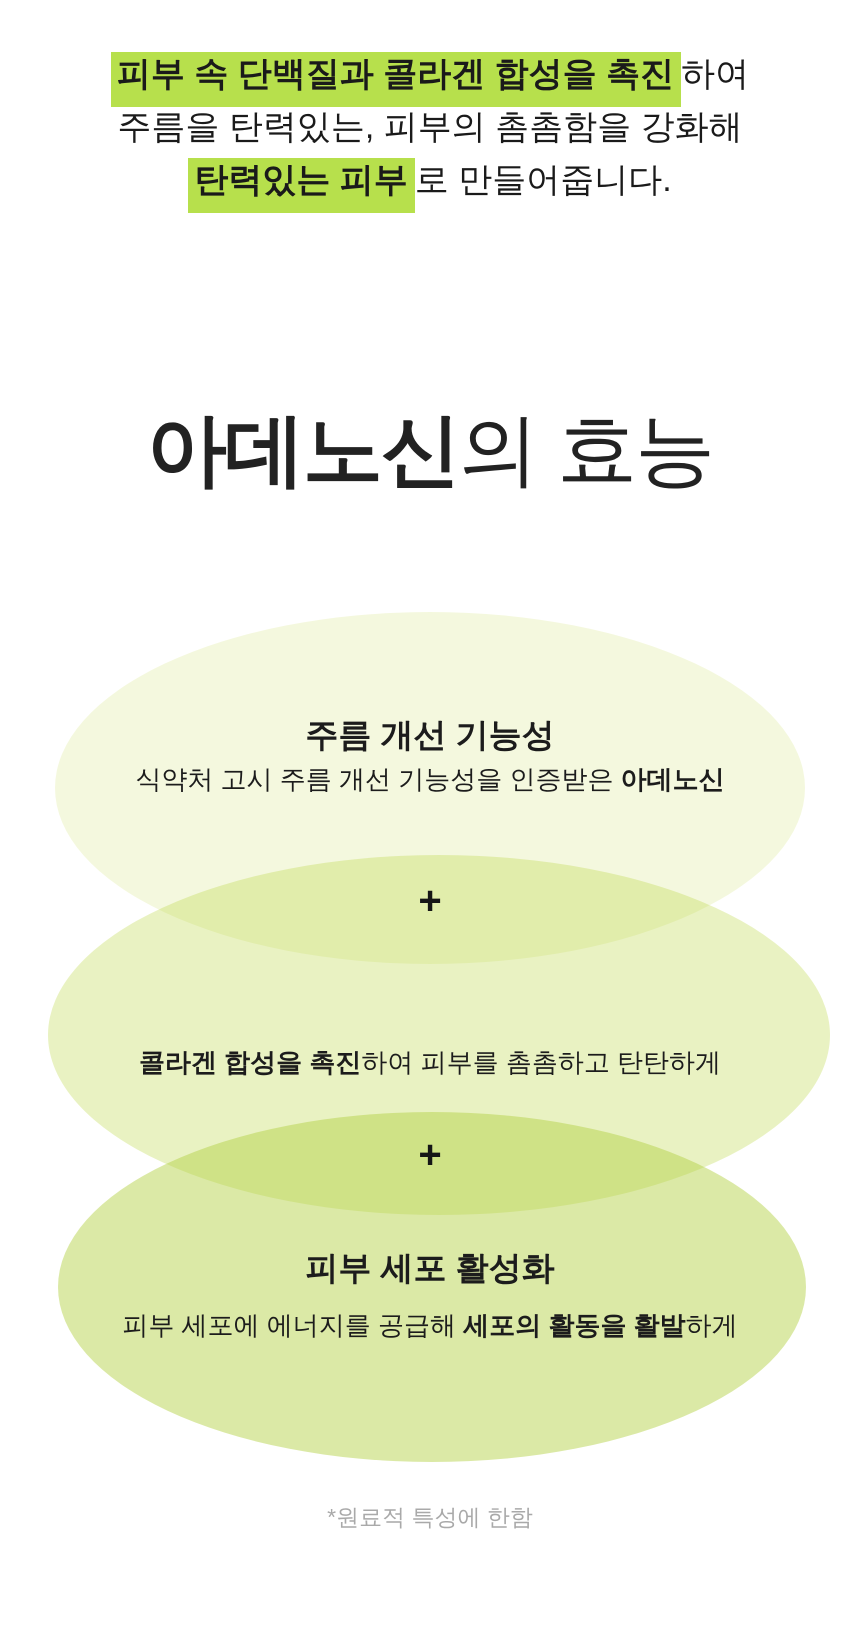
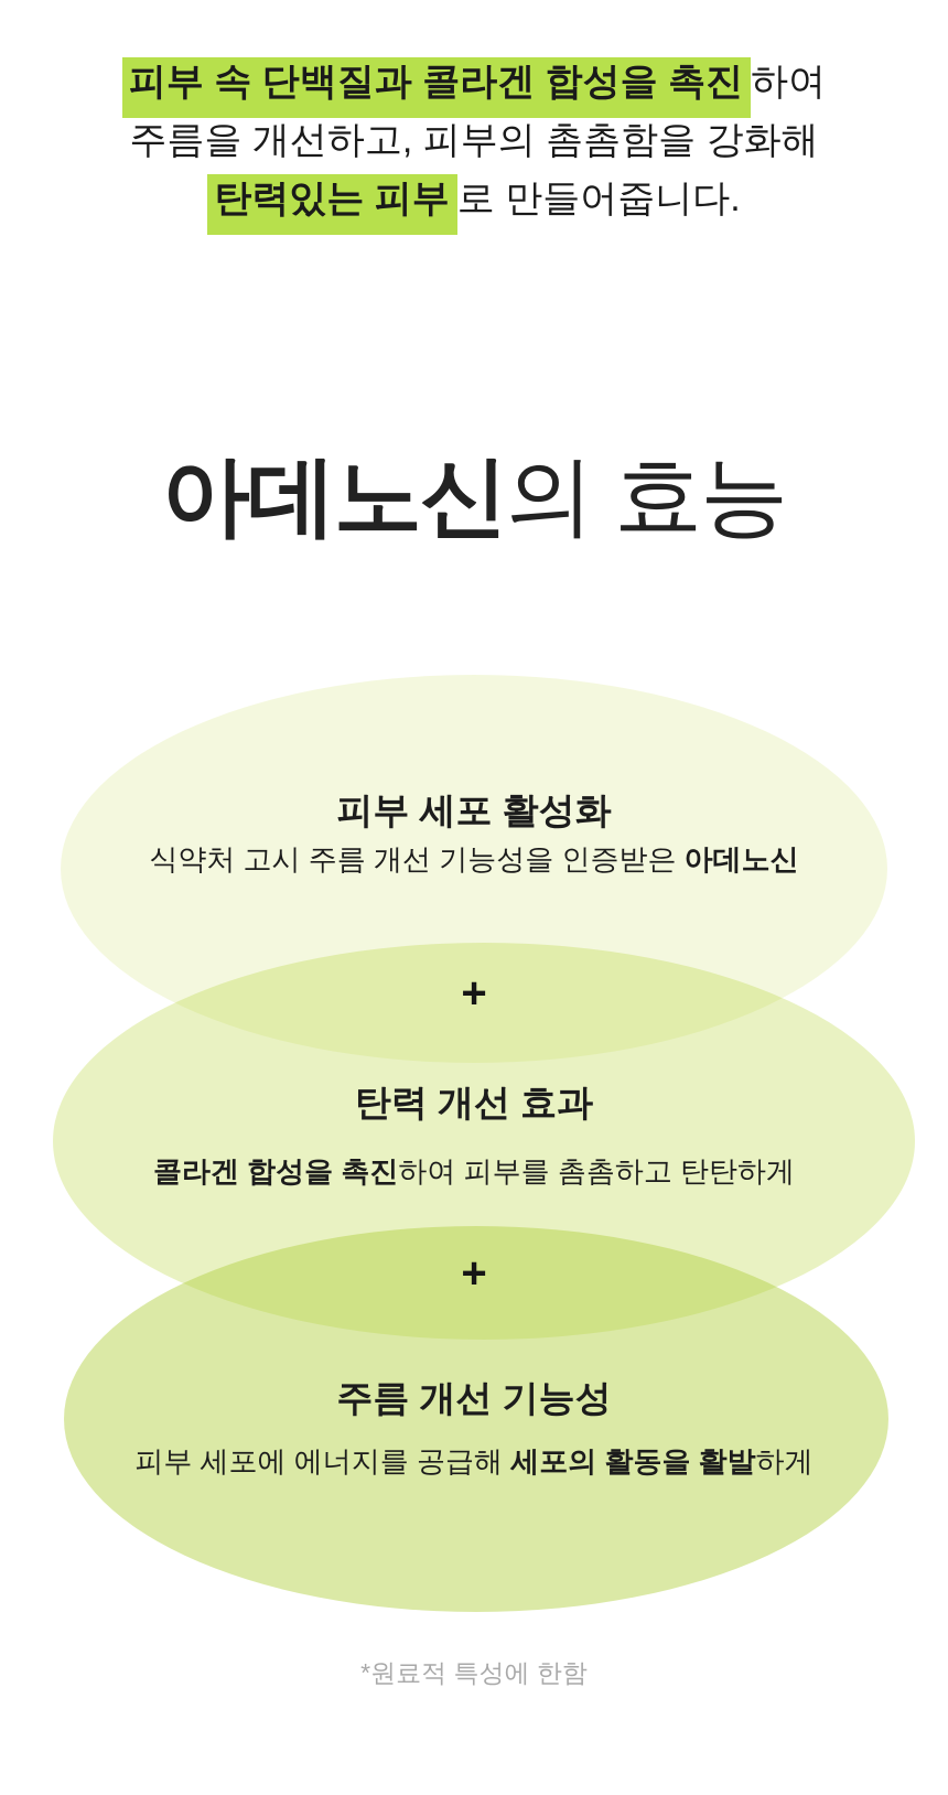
  피부 속 단백질과 콜라겐 합성을 촉진 하여
- 주름을 탄력있는, 피부의 촘촘함을 강화해
+ 주름을 개선하고, 피부의 촘촘함을 강화해
  탄력있는 피부 로 만들어줍니다.
  아데노신의 효능
- 주름 개선 기능성
+ 피부 세포 활성화
  식약처 고시 주름 개선 기능성을 인증받은 아데노신
  +
+ 탄력 개선 효과
  콜라겐 합성을 촉진하여 피부를 촘촘하고 탄탄하게
  +
- 피부 세포 활성화
+ 주름 개선 기능성
  피부 세포에 에너지를 공급해 세포의 활동을 활발하게
  *원료적 특성에 한함
